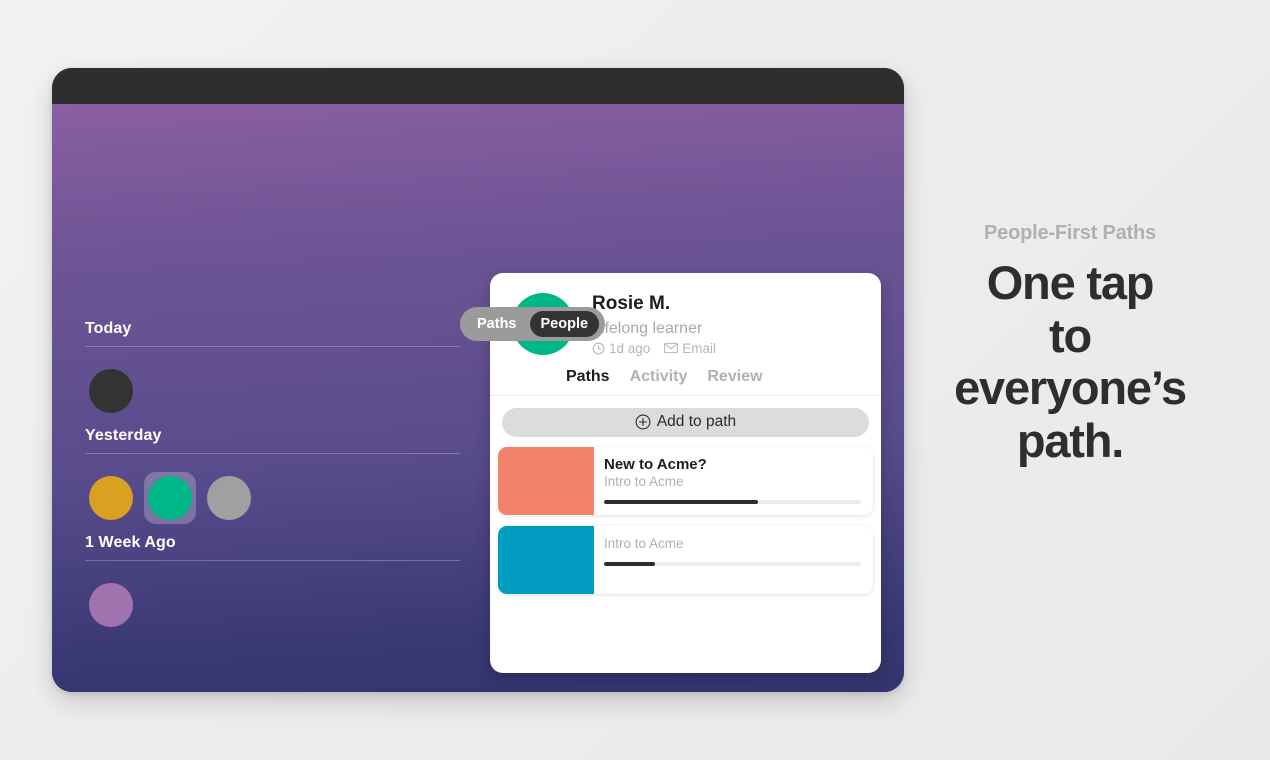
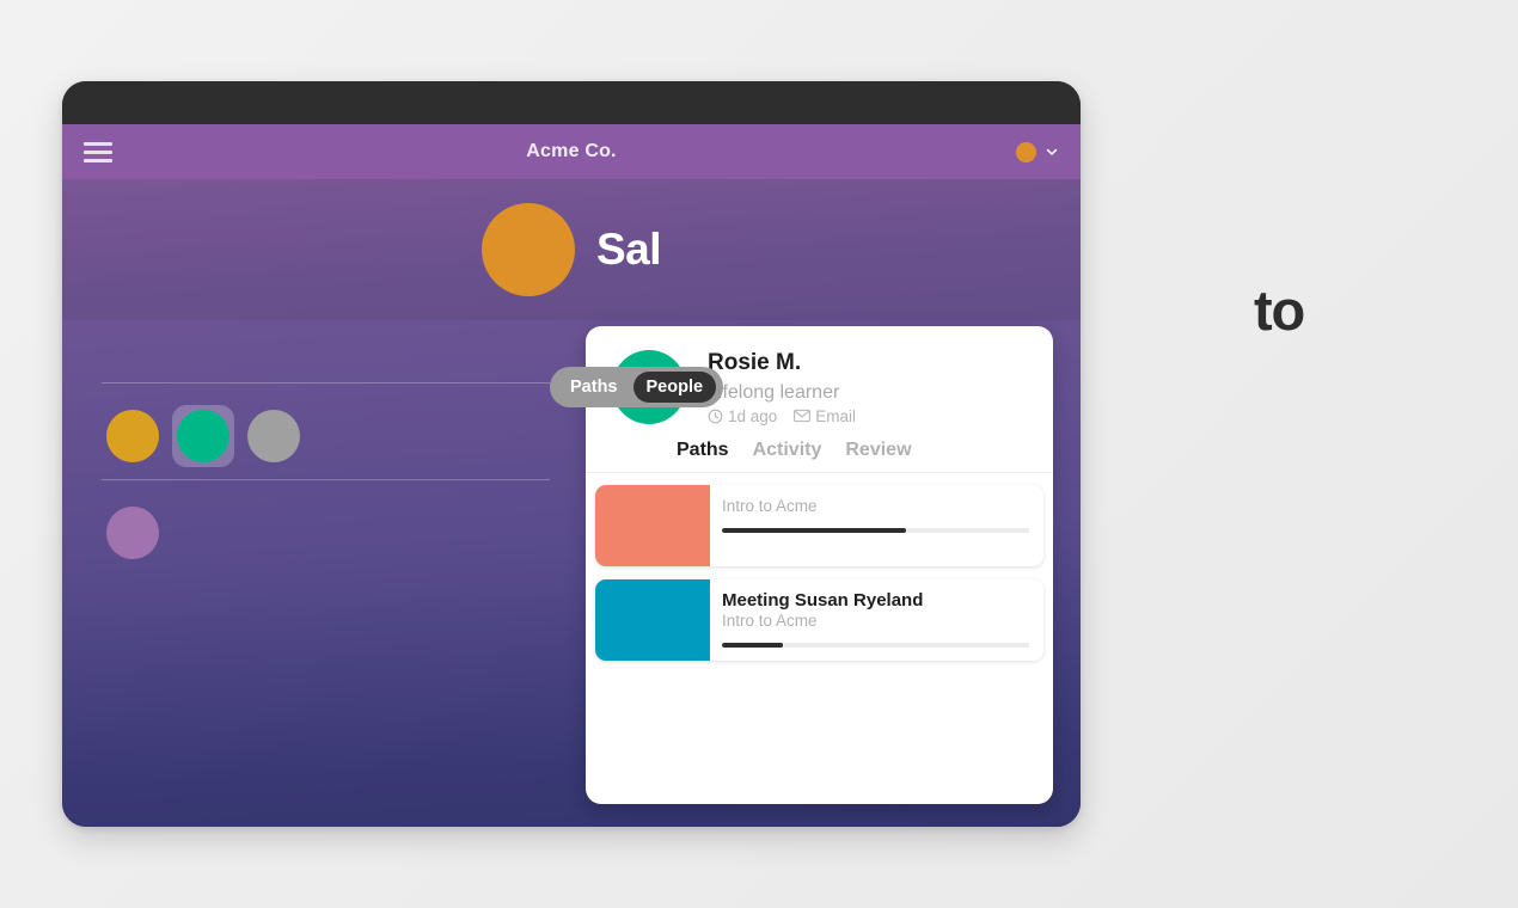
+ Acme Co.
+ Sal
  Paths
  People
- Today
- Yesterday
- 1 Week Ago
  Rosie M.
  felong learner
  1d ago
  Email
  Paths
  Activity
  Review
- Add to path
- New to Acme?
  Intro to Acme
+ Meeting Susan Ryeland
  Intro to Acme
- People-First Paths
- One tap
  to
- everyone’s
- path.
